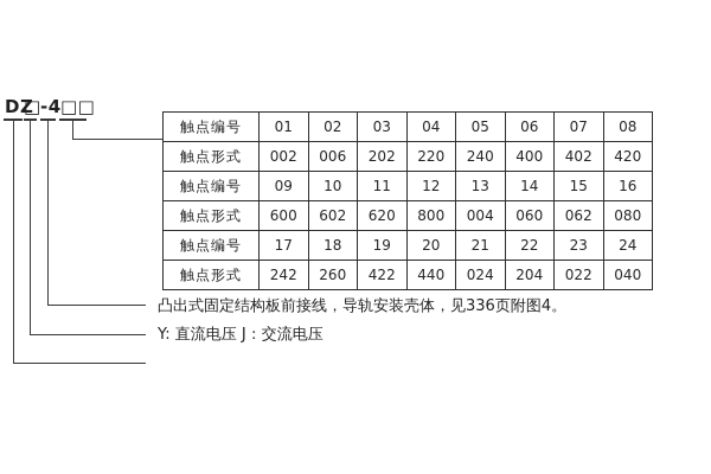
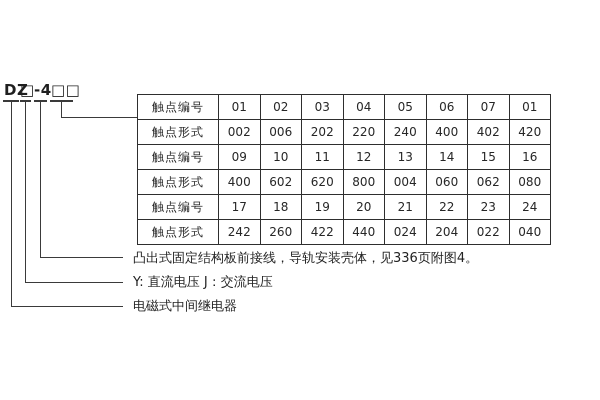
  DZ
  □
  -4
  □□
- 触点编号	01	02	03	04	05	06	07	08
+ 触点编号	01	02	03	04	05	06	07	01
  触点形式	002	006	202	220	240	400	402	420
  触点编号	09	10	11	12	13	14	15	16
- 触点形式	600	602	620	800	004	060	062	080
+ 触点形式	400	602	620	800	004	060	062	080
  触点编号	17	18	19	20	21	22	23	24
  触点形式	242	260	422	440	024	204	022	040
  凸出式固定结构板前接线，导轨安装壳体，见336页附图4。
  Y: 直流电压 J：交流电压
+ 电磁式中间继电器
